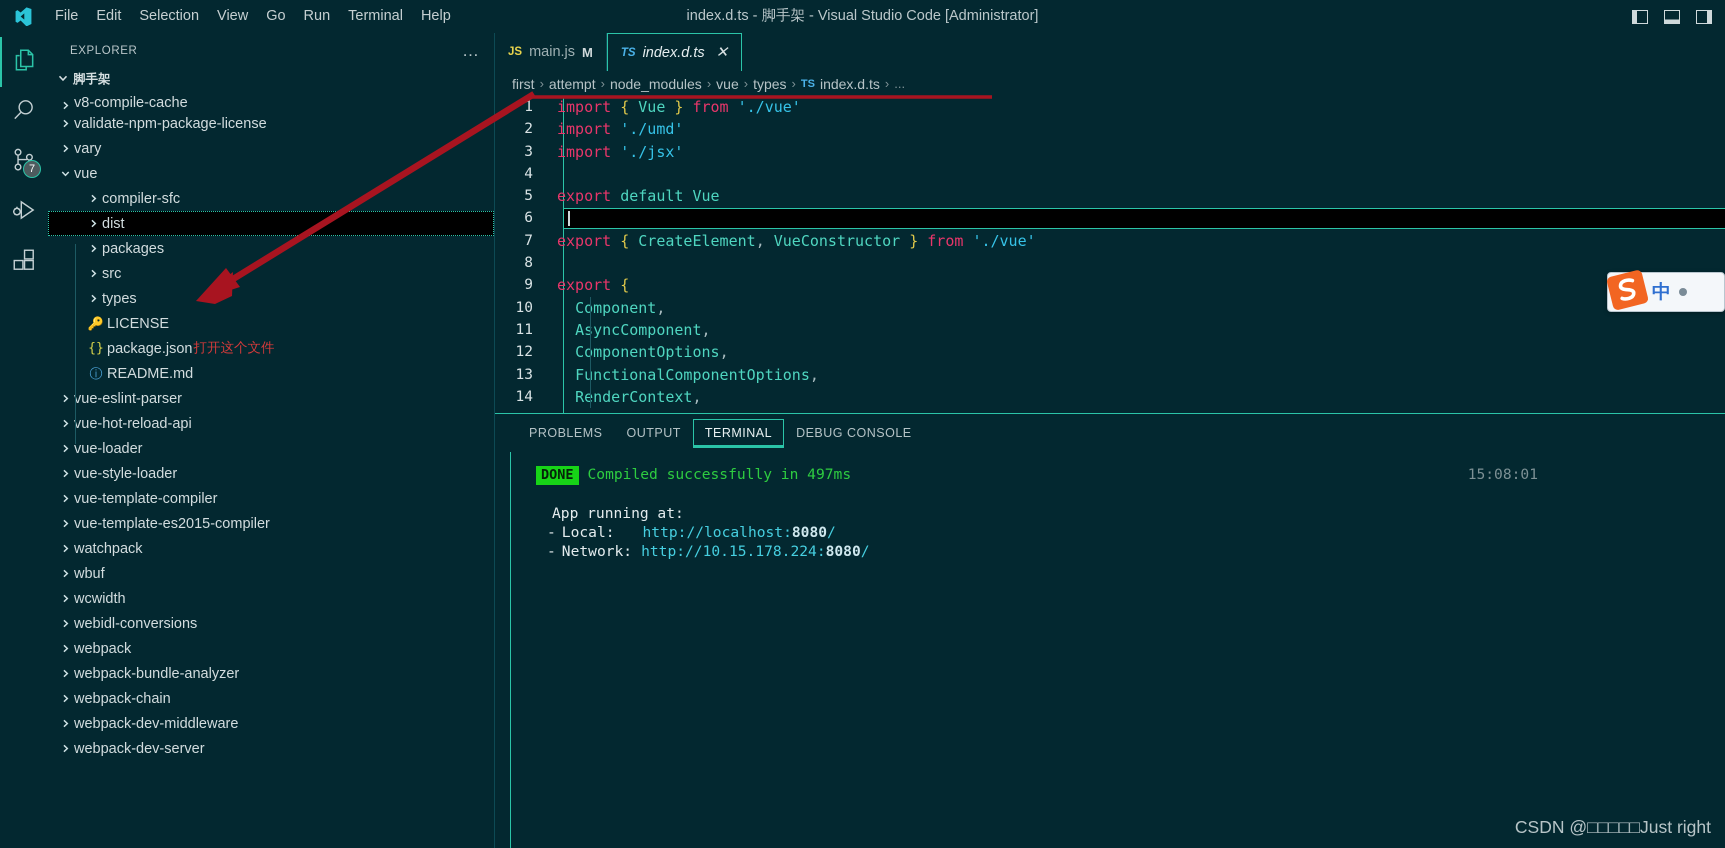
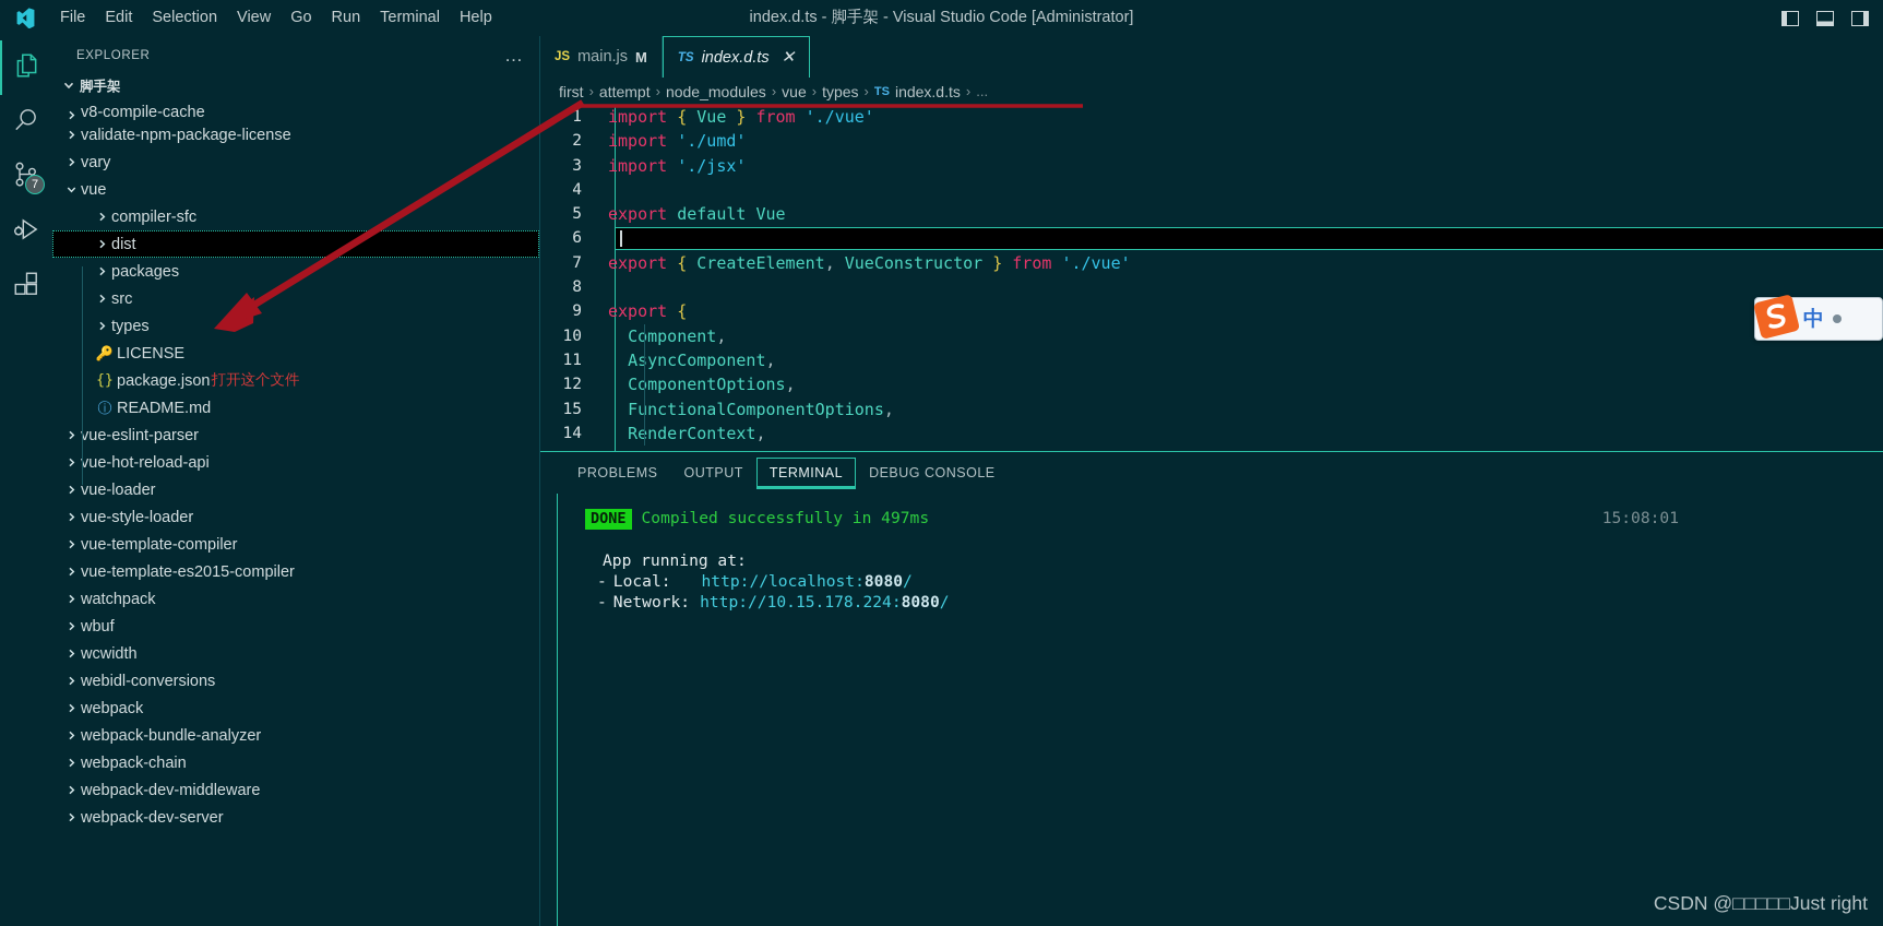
  File
  Edit
  Selection
  View
  Go
  Run
  Terminal
  Help
  index.d.ts - 脚手架 - Visual Studio Code [Administrator]
  7
  EXPLORER
  …
  脚手架
  v8-compile-cache
  validate-npm-package-license
  vary
  vue
  compiler-sfc
  dist
  packages
  src
  types
  🔑
  LICENSE
  {}
  package.json
  打开这个文件
  ⓘ
  README.md
  vue-eslint-parser
  vue-hot-reload-api
  vue-loader
  vue-style-loader
  vue-template-compiler
  vue-template-es2015-compiler
  watchpack
  wbuf
  wcwidth
  webidl-conversions
  webpack
  webpack-bundle-analyzer
  webpack-chain
  webpack-dev-middleware
  webpack-dev-server
  JS
  main.js
  M
  TS
  index.d.ts
  ✕
  first
  ›
  attempt
  ›
  node_modules
  ›
  vue
  ›
  types
  ›
  TS
  index.d.ts
  ›
  ...
  1
  import { Vue } from './vue'
  2
  import './umd'
  3
  import './jsx'
  4
  5
  export default Vue
  6
  7
  export { CreateElement, VueConstructor } from './vue'
  8
  9
  export {
  10
  Component,
  11
  AsyncComponent,
  12
  ComponentOptions,
- 13
+ 15
  FunctionalComponentOptions,
  14
  RenderContext,
  PROBLEMS
  OUTPUT
  TERMINAL
  DEBUG CONSOLE
  DONE
  Compiled successfully in 497ms
  App running at:
  -
  Local:
  http://localhost:8080/
  -
  Network:
  http://10.15.178.224:8080/
  15:08:01
  中
  CSDN @□□□□□Just right
